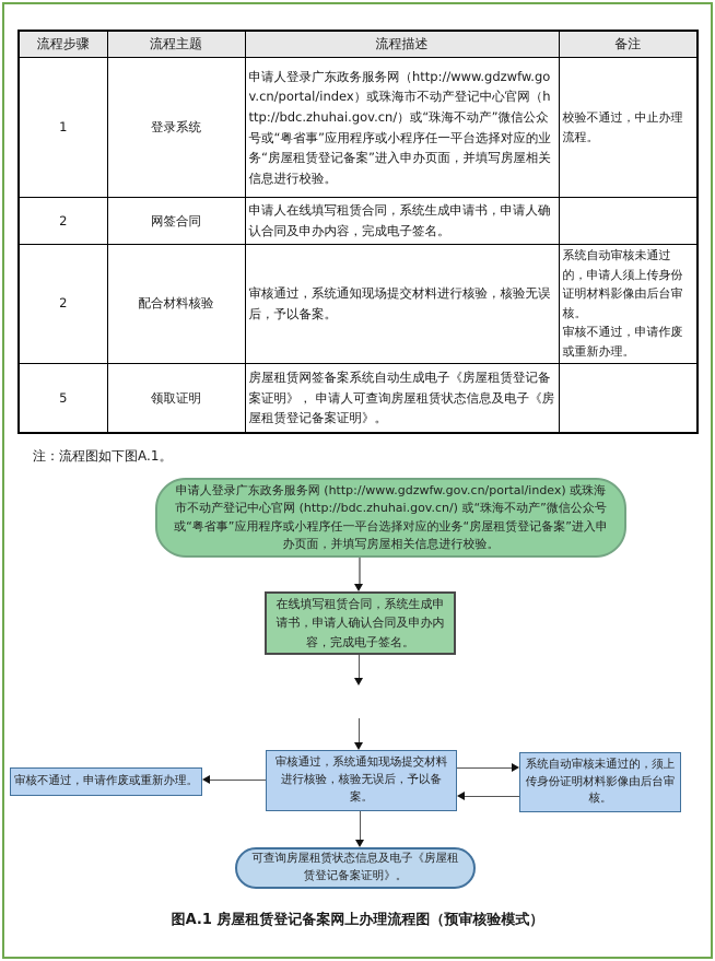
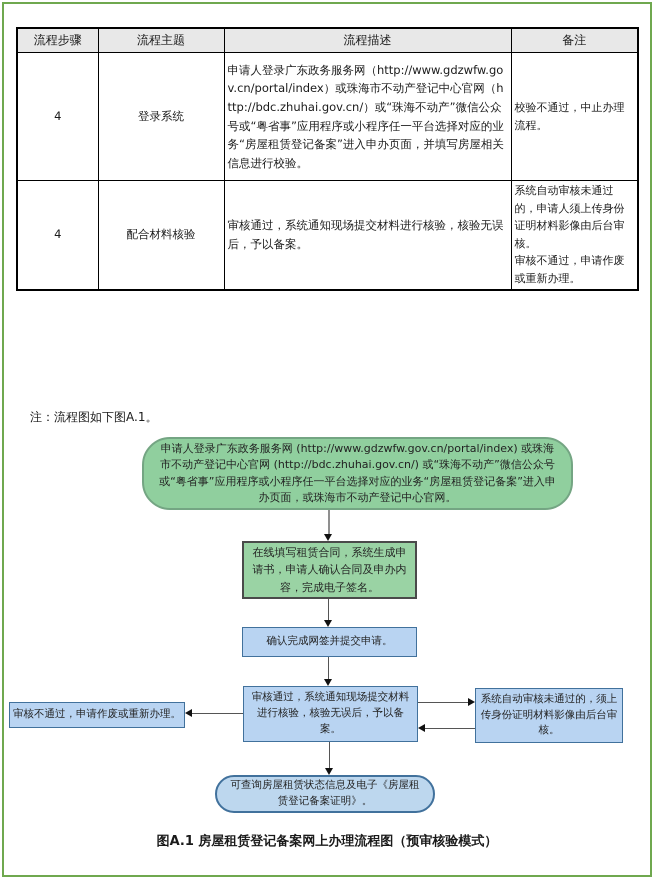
  流程步骤	流程主题	流程描述	备注
- 1	登录系统	申请人登录广东政务服务网（http://www.gdzwfw.gov.cn/portal/index）或珠海市不动产登记中心官网（http://bdc.zhuhai.gov.cn/）或“珠海不动产”微信公众号或“粤省事”应用程序或小程序任一平台选择对应的业务“房屋租赁登记备案”进入申办页面，并填写房屋相关信息进行校验。	校验不通过，中止办理流程。
+ 4	登录系统	申请人登录广东政务服务网（http://www.gdzwfw.gov.cn/portal/index）或珠海市不动产登记中心官网（http://bdc.zhuhai.gov.cn/）或“珠海不动产”微信公众号或“粤省事”应用程序或小程序任一平台选择对应的业务“房屋租赁登记备案”进入申办页面，并填写房屋相关信息进行校验。	校验不通过，中止办理流程。
- 2	网签合同	申请人在线填写租赁合同，系统生成申请书，申请人确认合同及申办内容，完成电子签名。
- 2	配合材料核验	审核通过，系统通知现场提交材料进行核验，核验无误后，予以备案。	系统自动审核未通过的，申请人须上传身份证明材料影像由后台审核。 审核不通过，申请作废或重新办理。
+ 4	配合材料核验	审核通过，系统通知现场提交材料进行核验，核验无误后，予以备案。	系统自动审核未通过的，申请人须上传身份证明材料影像由后台审核。 审核不通过，申请作废或重新办理。
- 5	领取证明	房屋租赁网签备案系统自动生成电子《房屋租赁登记备案证明》， 申请人可查询房屋租赁状态信息及电子《房屋租赁登记备案证明》。
  注：流程图如下图A.1。
- 申请人登录广东政务服务网 (http://www.gdzwfw.gov.cn/portal/index) 或珠海市不动产登记中心官网 (http://bdc.zhuhai.gov.cn/) 或“珠海不动产”微信公众号或“粤省事”应用程序或小程序任一平台选择对应的业务“房屋租赁登记备案”进入申办页面，并填写房屋相关信息进行校验。
+ 申请人登录广东政务服务网 (http://www.gdzwfw.gov.cn/portal/index) 或珠海市不动产登记中心官网 (http://bdc.zhuhai.gov.cn/) 或“珠海不动产”微信公众号或“粤省事”应用程序或小程序任一平台选择对应的业务“房屋租赁登记备案”进入申办页面，或珠海市不动产登记中心官网。
  在线填写租赁合同，系统生成申请书，申请人确认合同及申办内容，完成电子签名。
+ 确认完成网签并提交申请。
  审核通过，系统通知现场提交材料进行核验，核验无误后，予以备案。
  审核不通过，申请作废或重新办理。
  系统自动审核未通过的，须上传身份证明材料影像由后台审核。
  可查询房屋租赁状态信息及电子《房屋租赁登记备案证明》。
  图A.1 房屋租赁登记备案网上办理流程图（预审核验模式）
